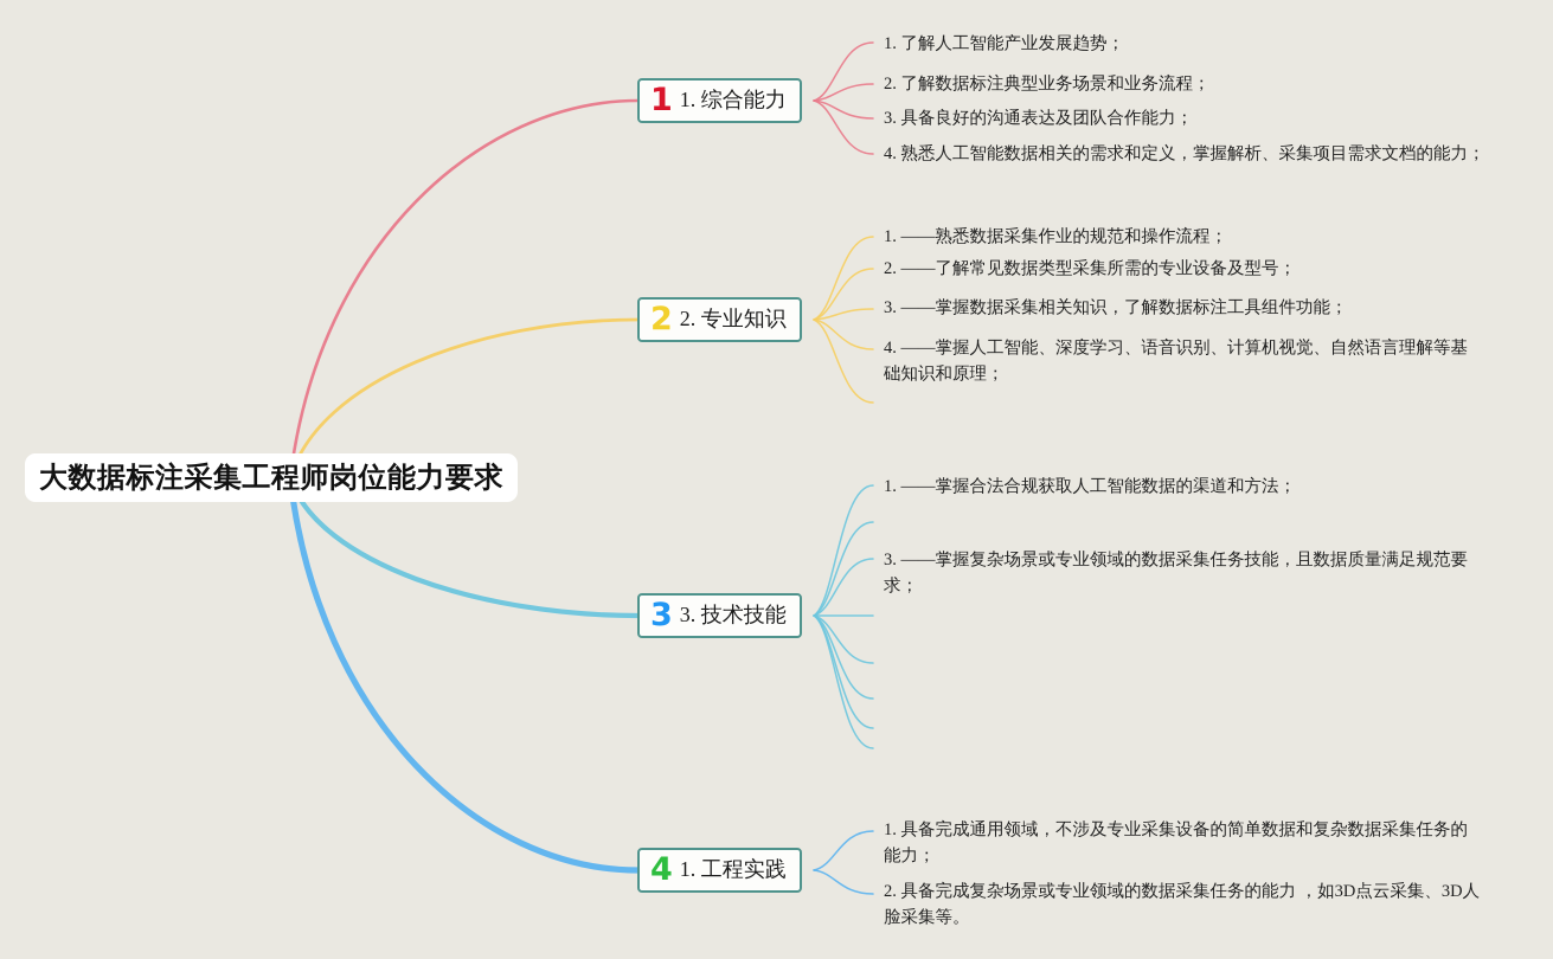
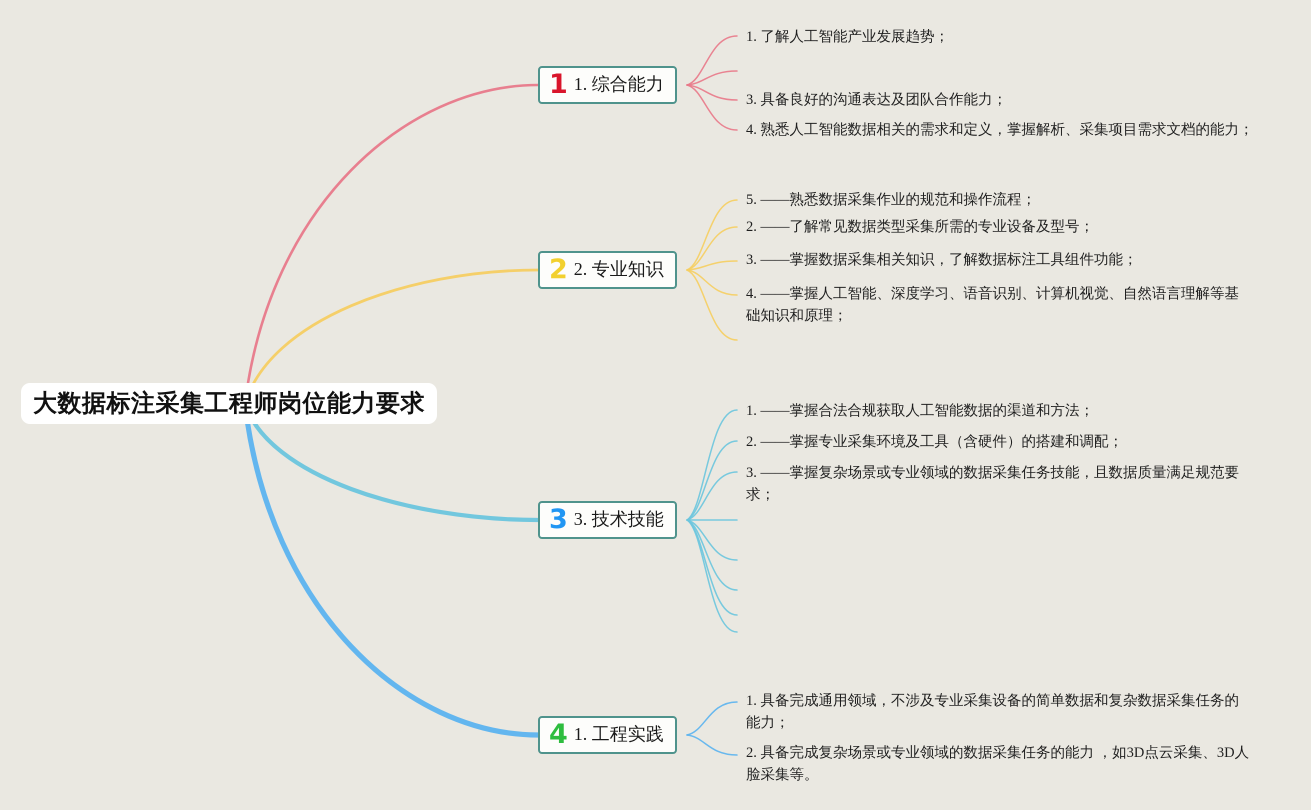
  大数据标注采集工程师岗位能力要求
  1
  1. 综合能力
  1. 了解人工智能产业发展趋势；
- 2. 了解数据标注典型业务场景和业务流程；
  3. 具备良好的沟通表达及团队合作能力；
  4. 熟悉人工智能数据相关的需求和定义，掌握解析、采集项目需求文档的能力；
  2
  2. 专业知识
- 1. ——熟悉数据采集作业的规范和操作流程；
+ 5. ——熟悉数据采集作业的规范和操作流程；
  2. ——了解常见数据类型采集所需的专业设备及型号；
  3. ——掌握数据采集相关知识，了解数据标注工具组件功能；
  4. ——掌握人工智能、深度学习、语音识别、计算机视觉、自然语言理解等基础知识和原理；
  3
  3. 技术技能
  1. ——掌握合法合规获取人工智能数据的渠道和方法；
+ 2. ——掌握专业采集环境及工具（含硬件）的搭建和调配；
  3. ——掌握复杂场景或专业领域的数据采集任务技能，且数据质量满足规范要求；
  4
  1. 工程实践
  1. 具备完成通用领域，不涉及专业采集设备的简单数据和复杂数据采集任务的能力；
  2. 具备完成复杂场景或专业领域的数据采集任务的能力 ，如3D点云采集、3D人脸采集等。
